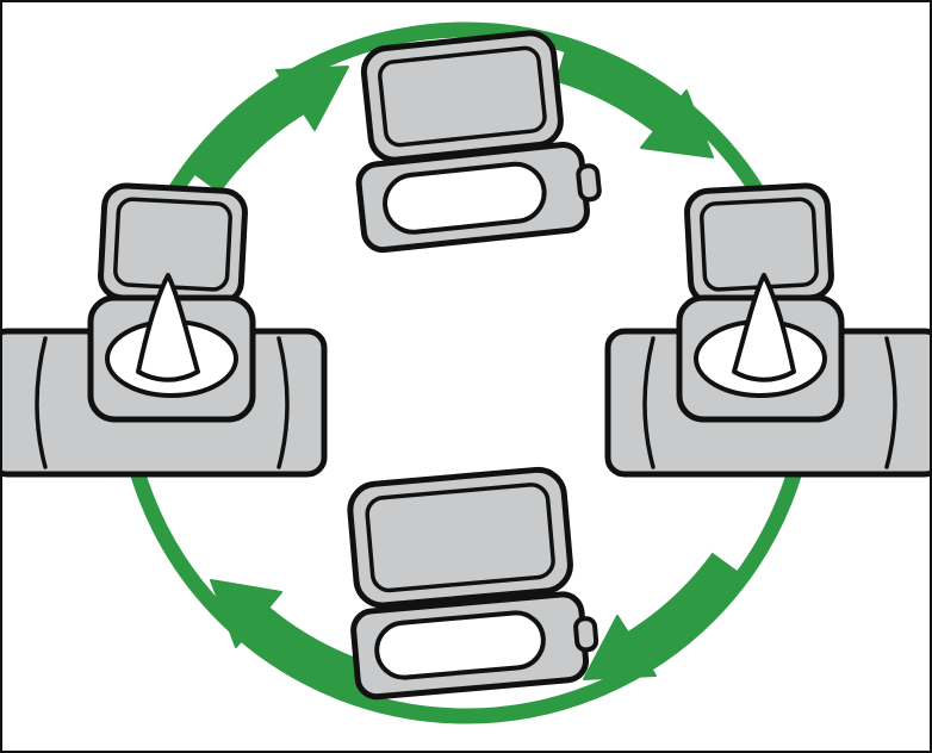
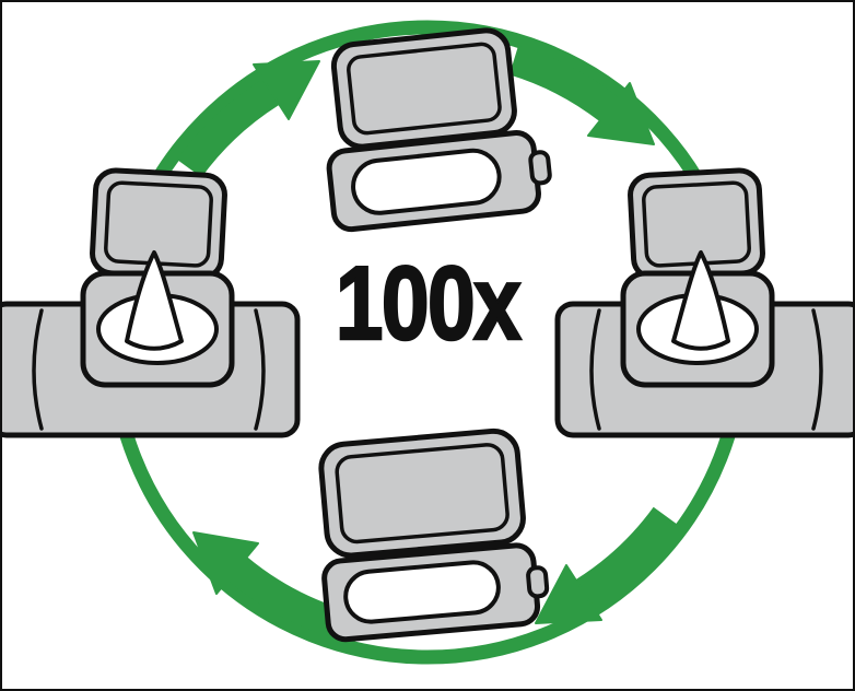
+ 100x
